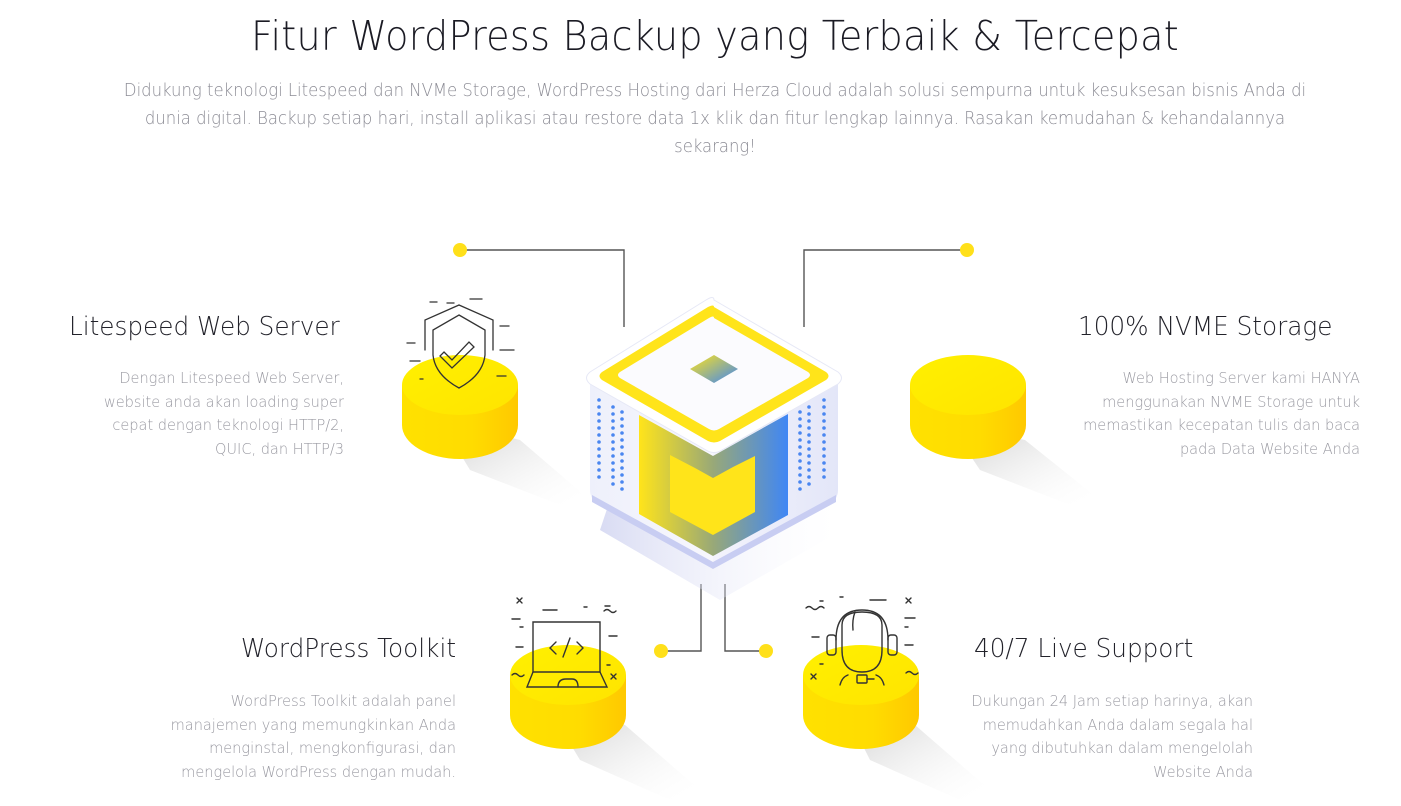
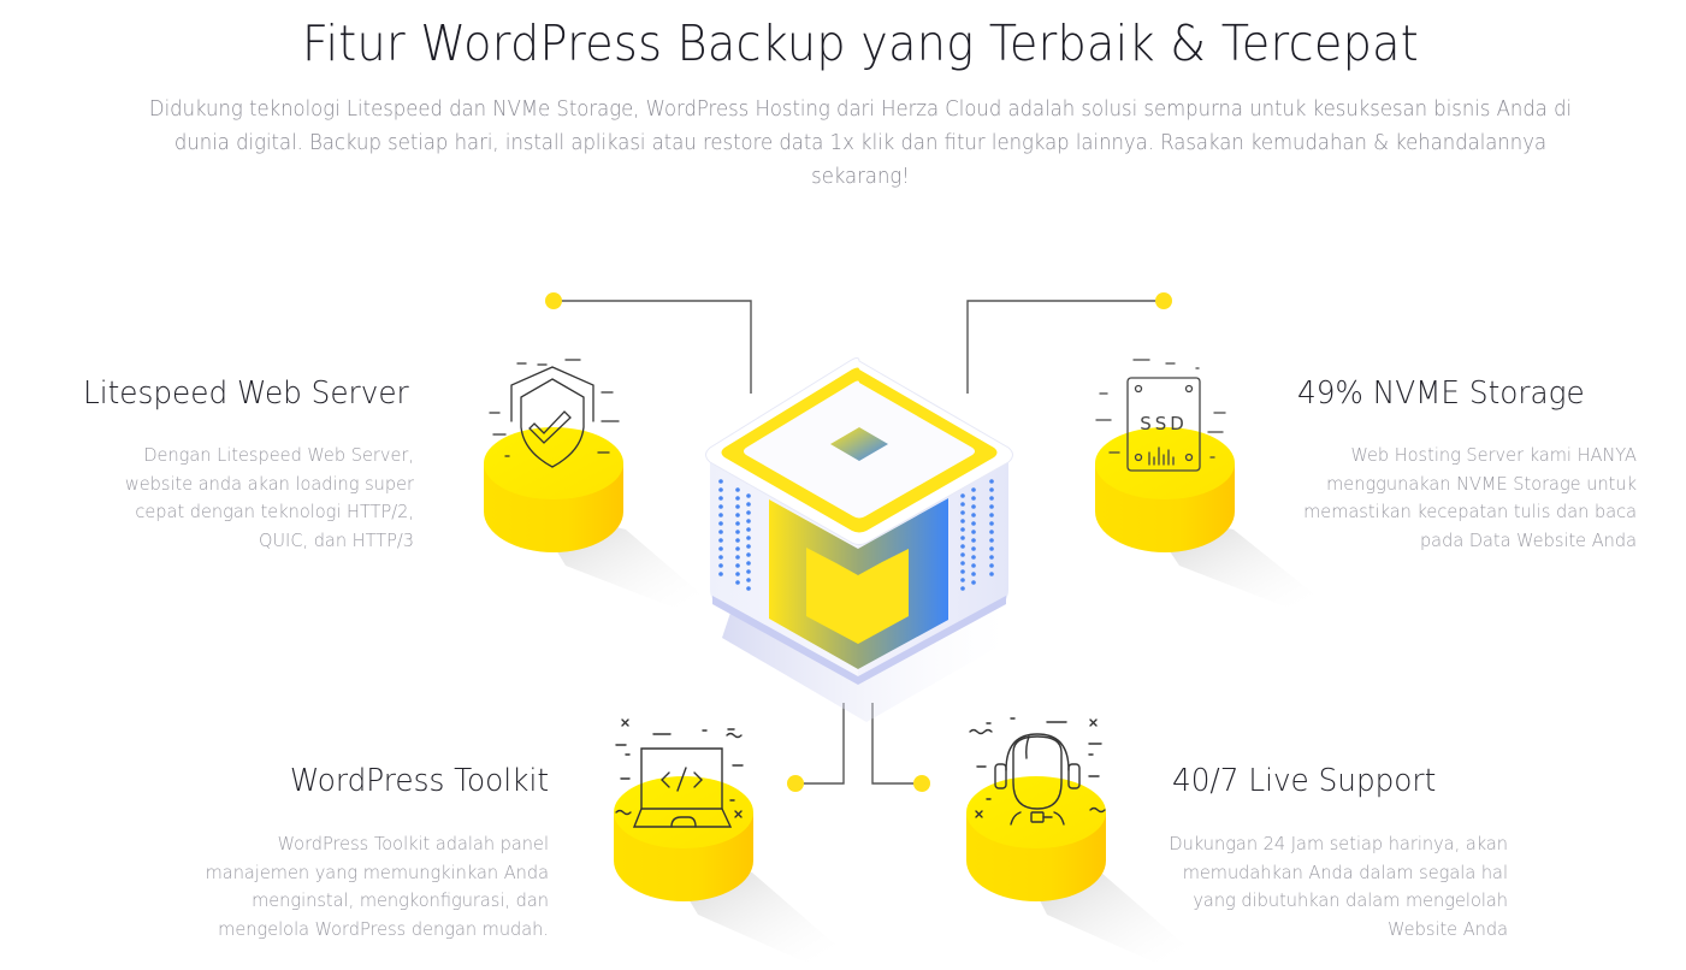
  Fitur WordPress Backup yang Terbaik & Tercepat
  Didukung teknologi Litespeed dan NVMe Storage, WordPress Hosting dari Herza Cloud adalah solusi sempurna untuk kesuksesan bisnis Anda di dunia digital. Backup setiap hari, install aplikasi atau restore data 1x klik dan fitur lengkap lainnya. Rasakan kemudahan & kehandalannya sekarang!
+ SSD
  Litespeed Web Server
  Dengan Litespeed Web Server,
  website anda akan loading super
  cepat dengan teknologi HTTP/2,
  QUIC, dan HTTP/3
- 100% NVME Storage
+ 49% NVME Storage
  Web Hosting Server kami HANYA
  menggunakan NVME Storage untuk
  memastikan kecepatan tulis dan baca
  pada Data Website Anda
  WordPress Toolkit
  WordPress Toolkit adalah panel
  manajemen yang memungkinkan Anda
  menginstal, mengkonfigurasi, dan
  mengelola WordPress dengan mudah.
  40/7 Live Support
  Dukungan 24 Jam setiap harinya, akan
  memudahkan Anda dalam segala hal
  yang dibutuhkan dalam mengelolah
  Website Anda
